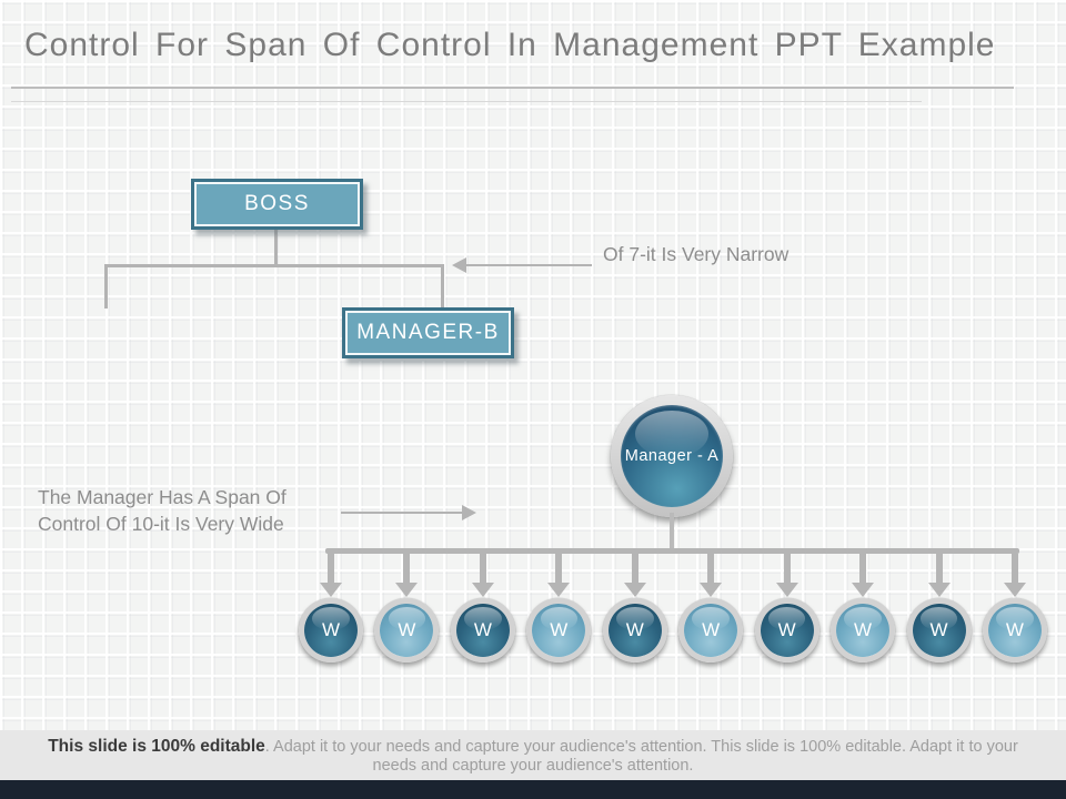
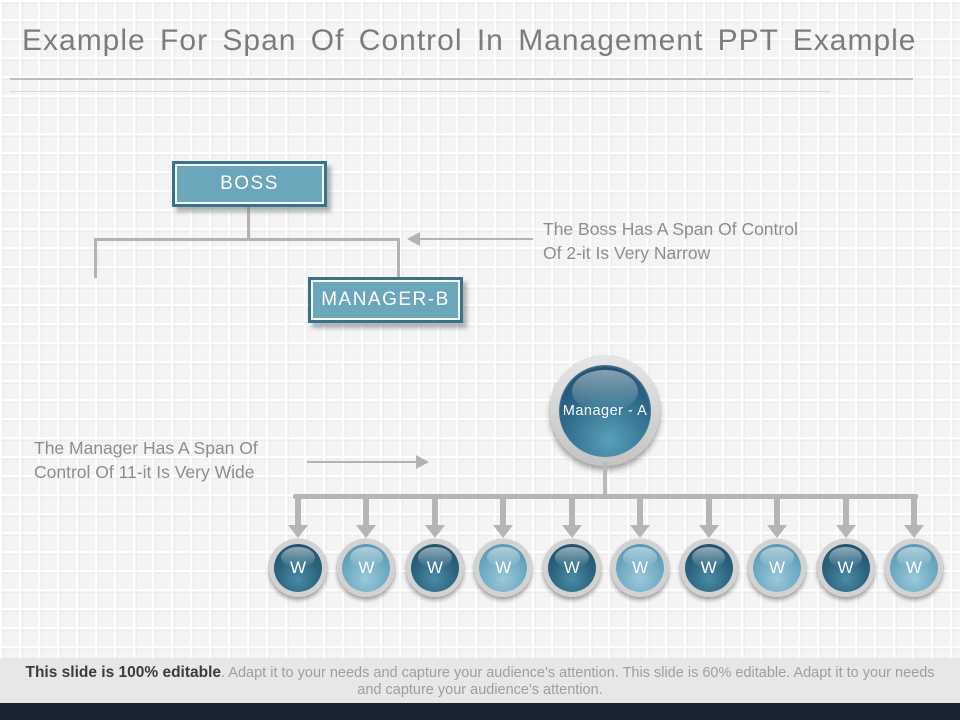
- Control For Span Of Control In Management PPT Example
+ Example For Span Of Control In Management PPT Example
  BOSS
  MANAGER-B
+ The Boss Has A Span Of Control
- Of 7-it Is Very Narrow
+ Of 2-it Is Very Narrow
  The Manager Has A Span Of
- Control Of 10-it Is Very Wide
+ Control Of 11-it Is Very Wide
  Manager - A
- This slide is 100% editable. Adapt it to your needs and capture your audience's attention. This slide is 100% editable. Adapt it to your needs and capture your audience's attention.
+ This slide is 100% editable. Adapt it to your needs and capture your audience's attention. This slide is 60% editable. Adapt it to your needs and capture your audience's attention.
